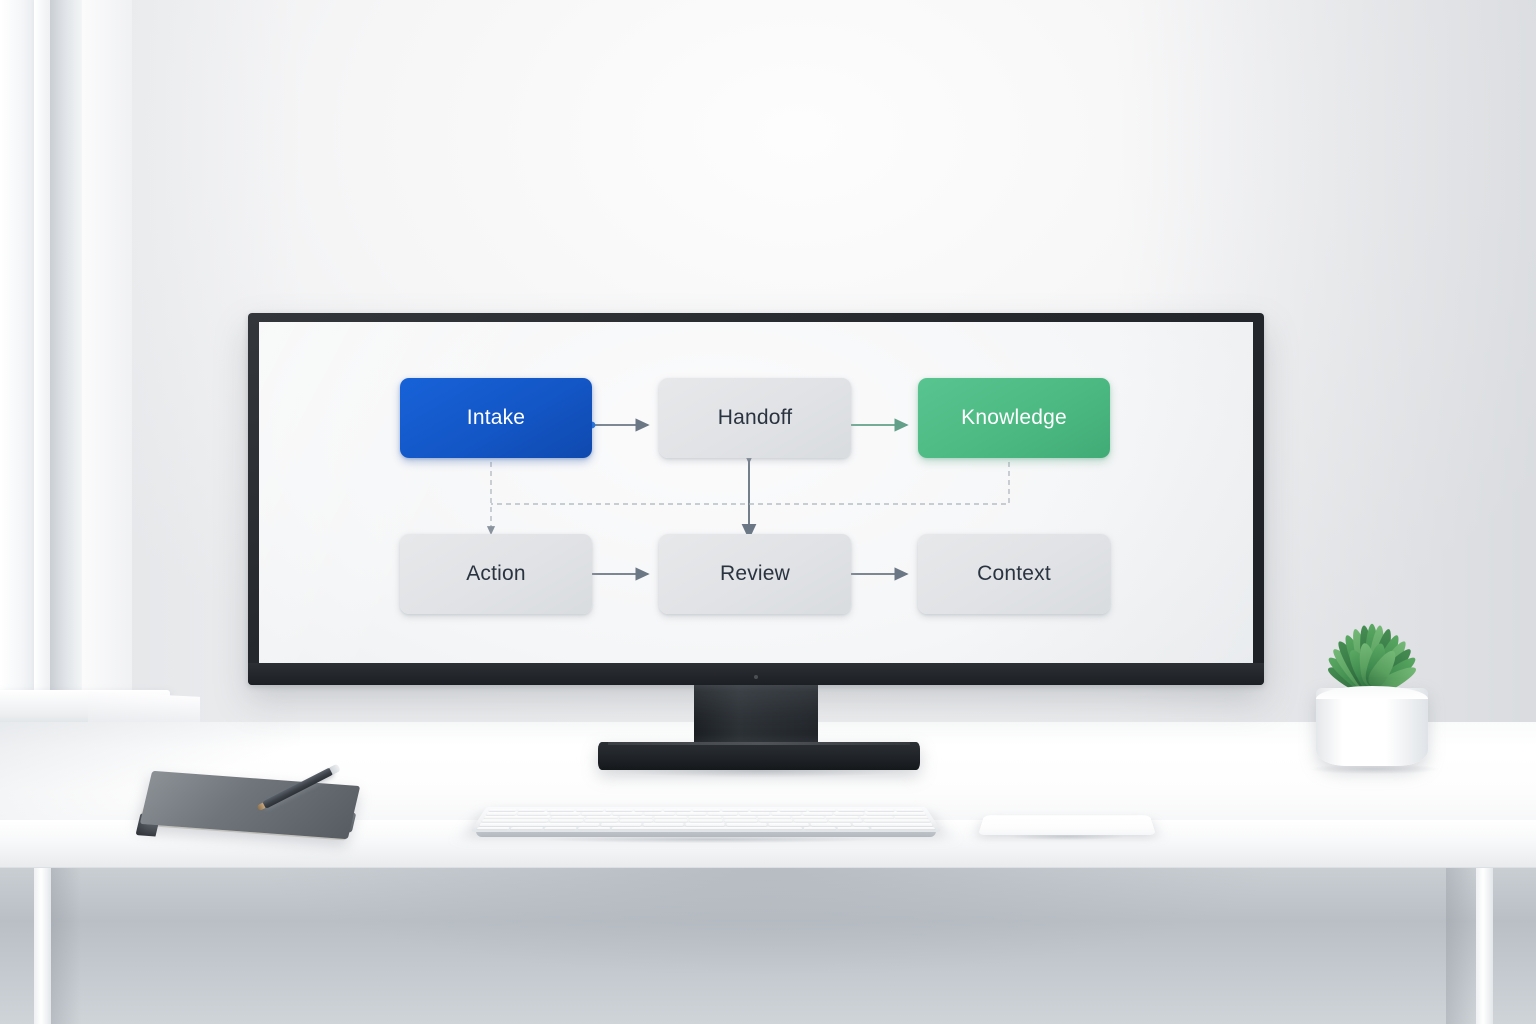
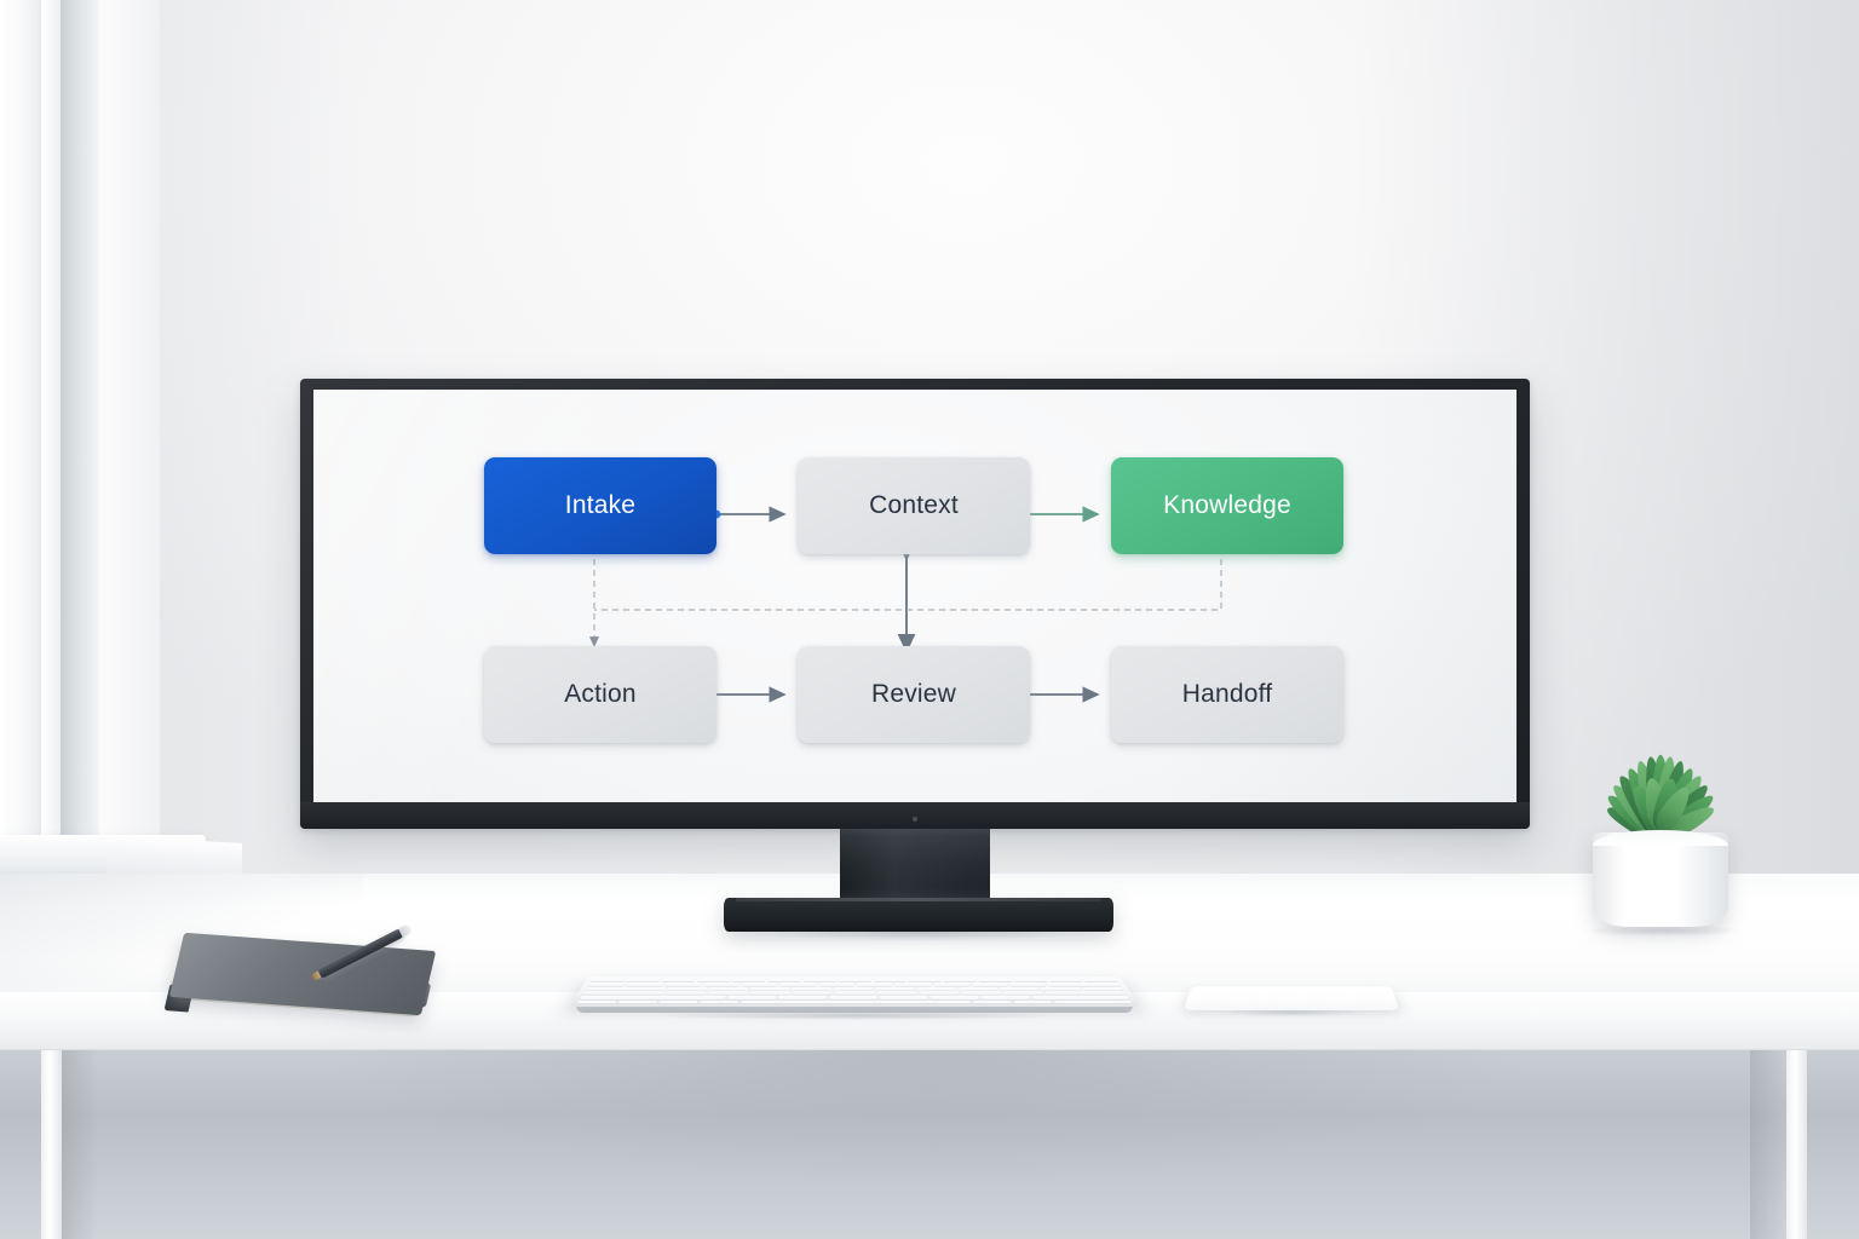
  Intake
- Handoff
+ Context
  Knowledge
  Action
  Review
- Context
+ Handoff
